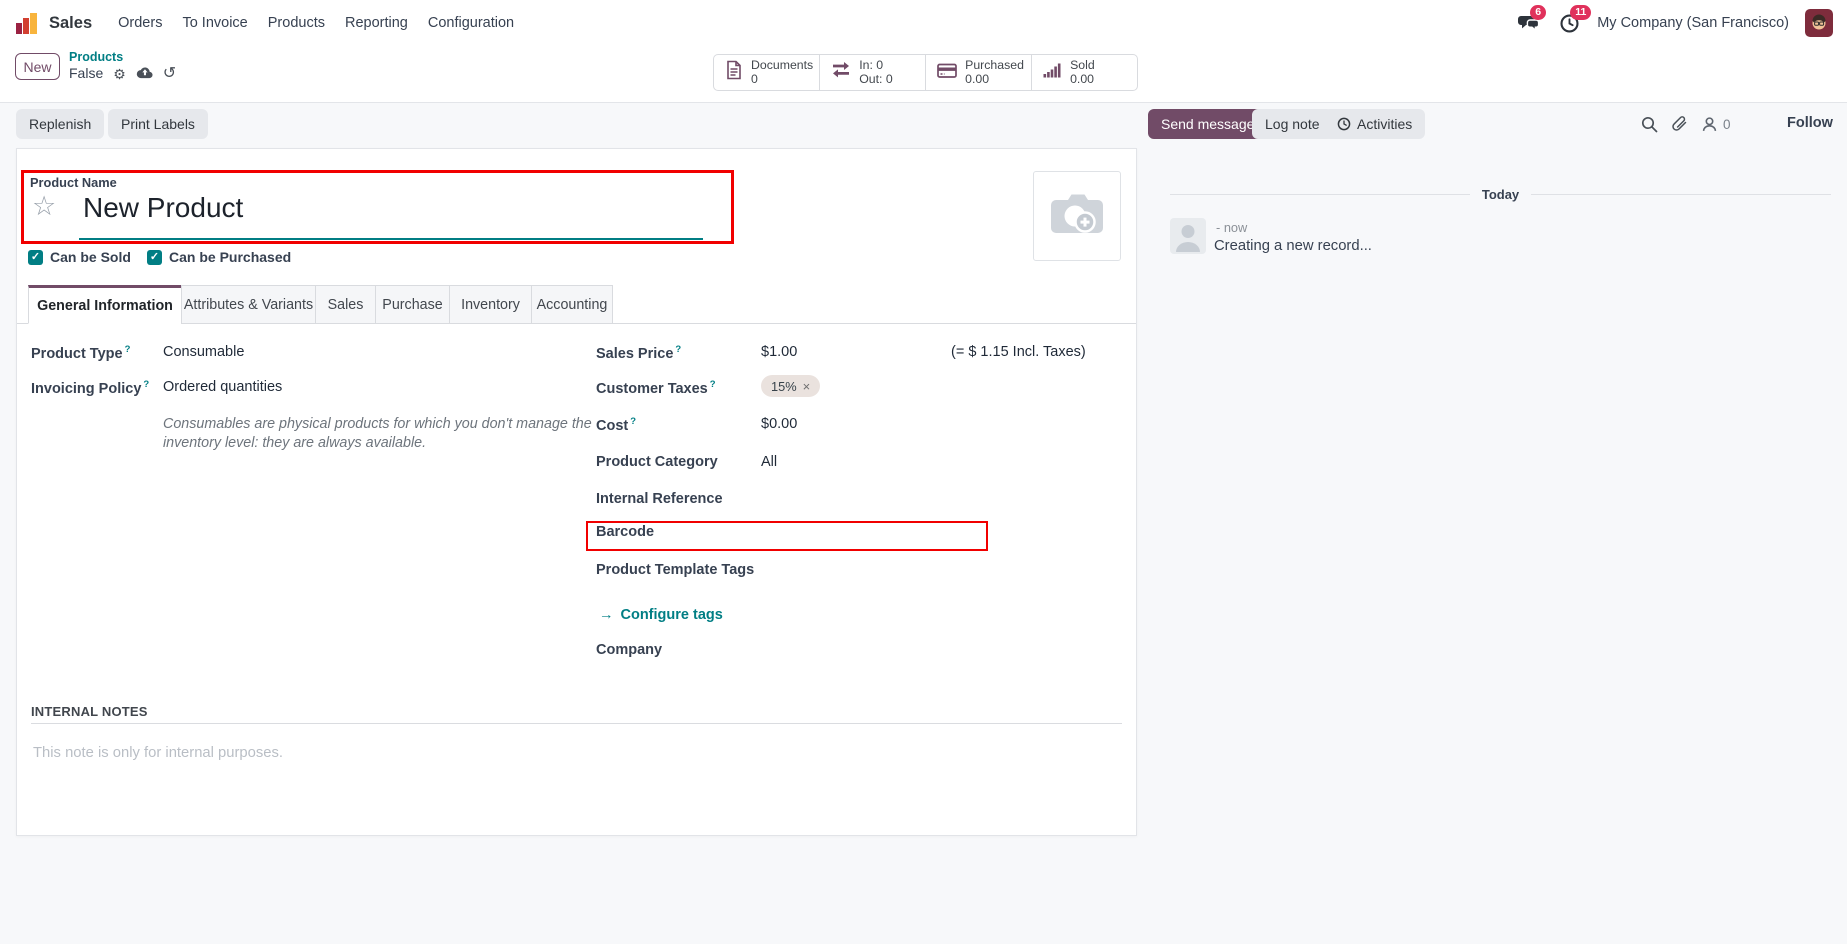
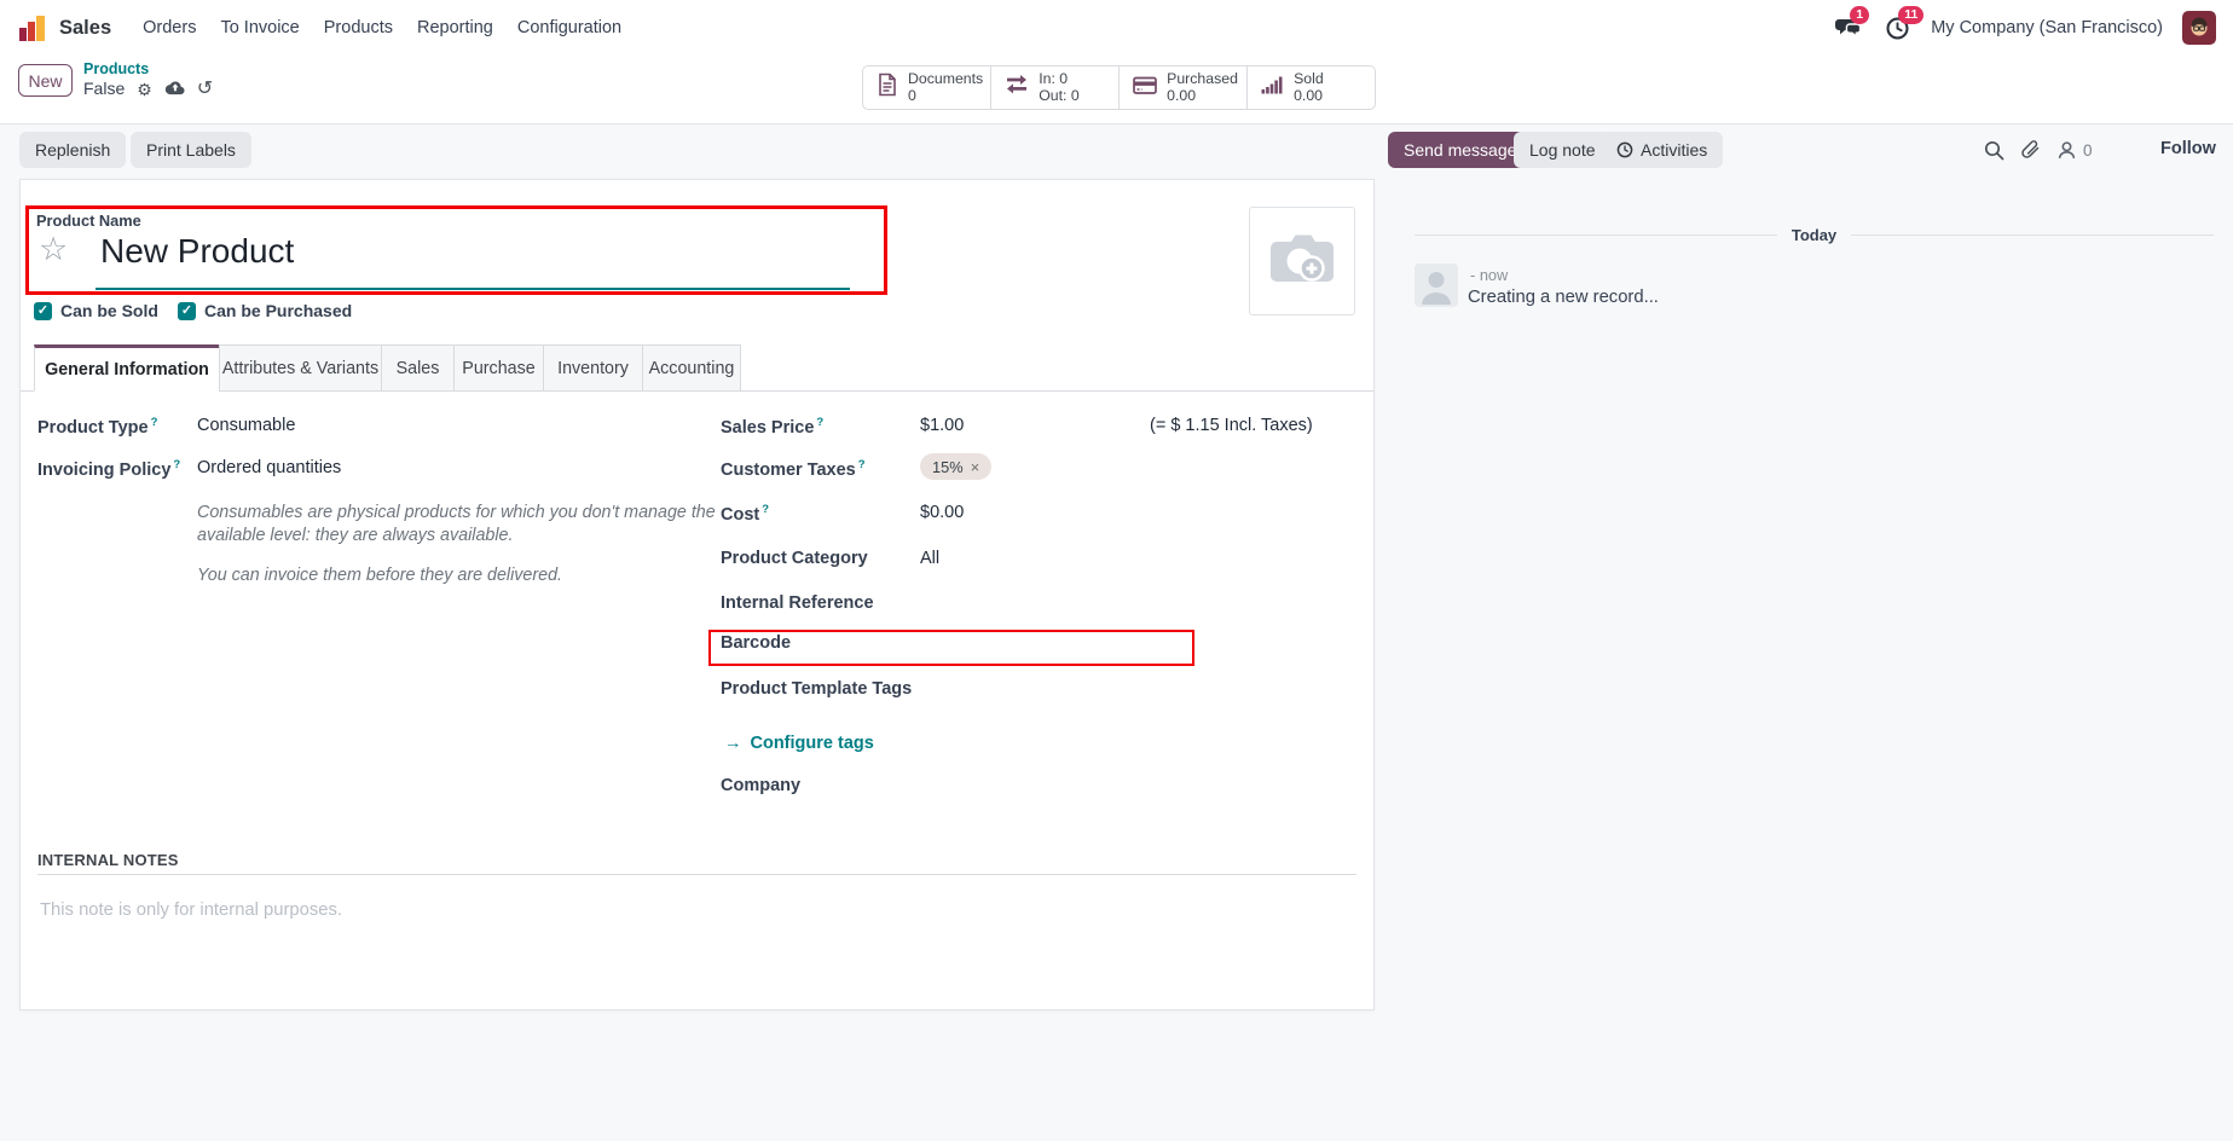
  Sales
  Orders
  To Invoice
  Products
  Reporting
  Configuration
- 6
+ 1
  11
  My Company (San Francisco)
  New
  Products
  False
  ⚙
  ↺
  Documents
  0
  In: 0
  Out: 0
  Purchased
  0.00
  Sold
  0.00
  Replenish
  Print Labels
  Send message
  Log note
  Activities
  0
  Follow
  Product Name
  ☆
  New Product
  ✓
  Can be Sold
  ✓
  Can be Purchased
  General Information
  Attributes & Variants
  Sales
  Purchase
  Inventory
  Accounting
  Product Type ?
  Consumable
  Invoicing Policy ?
  Ordered quantities
- Consumables are physical products for which you don't manage the inventory level: they are always available.
+ Consumables are physical products for which you don't manage the available level: they are always available.
+ You can invoice them before they are delivered.
  Sales Price ?
  $1.00
  (= $ 1.15 Incl. Taxes)
  Customer Taxes ?
  15%
  ×
  Cost ?
  $0.00
  Product Category
  All
  Internal Reference
  Barcode
  Product Template Tags
  →
  Configure tags
  Company
  INTERNAL NOTES
  This note is only for internal purposes.
  Today
  - now
  Creating a new record...
